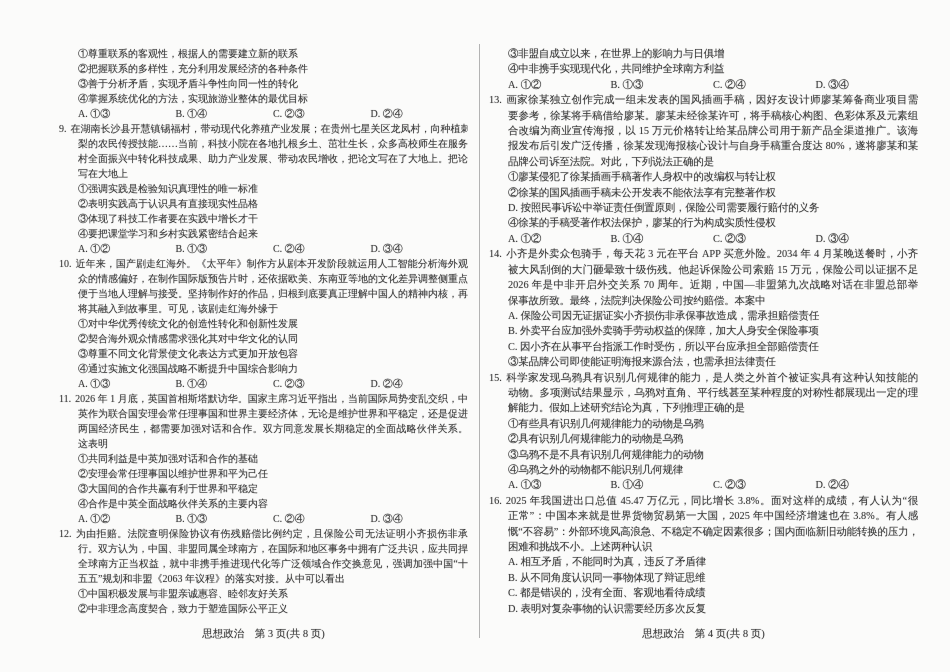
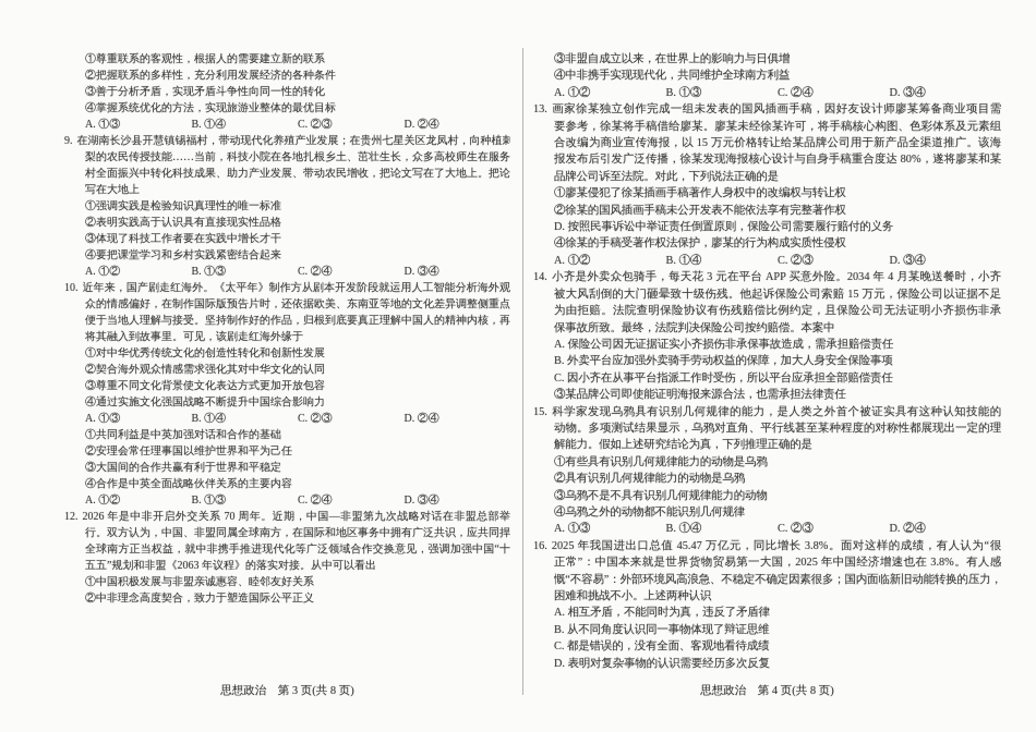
  ①尊重联系的客观性，根据人的需要建立新的联系
  ②把握联系的多样性，充分利用发展经济的各种条件
  ③善于分析矛盾，实现矛盾斗争性向同一性的转化
  ④掌握系统优化的方法，实现旅游业整体的最优目标
  A. ①③
  B. ①④
  C. ②③
  D. ②④
  9. 在湖南长沙县开慧镇锡福村，带动现代化养殖产业发展；在贵州七星关区龙凤村，向种植刺
  梨的农民传授技能……当前，科技小院在各地扎根乡土、茁壮生长，众多高校师生在服务
  村全面振兴中转化科技成果、助力产业发展、带动农民增收，把论文写在了大地上。把论
  写在大地上
  ①强调实践是检验知识真理性的唯一标准
  ②表明实践高于认识具有直接现实性品格
  ③体现了科技工作者要在实践中增长才干
  ④要把课堂学习和乡村实践紧密结合起来
  A. ①②
  B. ①③
  C. ②④
  D. ③④
  10. 近年来，国产剧走红海外。《太平年》制作方从剧本开发阶段就运用人工智能分析海外观
  众的情感偏好，在制作国际版预告片时，还依据欧美、东南亚等地的文化差异调整侧重点
  便于当地人理解与接受。坚持制作好的作品，归根到底要真正理解中国人的精神内核，再
  将其融入到故事里。可见，该剧走红海外缘于
  ①对中华优秀传统文化的创造性转化和创新性发展
  ②契合海外观众情感需求强化其对中华文化的认同
  ③尊重不同文化背景使文化表达方式更加开放包容
  ④通过实施文化强国战略不断提升中国综合影响力
  A. ①③
  B. ①④
  C. ②③
  D. ②④
- 11. 2026 年 1 月底，英国首相斯塔默访华。国家主席习近平指出，当前国际局势变乱交织，中
- 英作为联合国安理会常任理事国和世界主要经济体，无论是维护世界和平稳定，还是促进
- 两国经济民生，都需要加强对话和合作。双方同意发展长期稳定的全面战略伙伴关系。
- 这表明
  ①共同利益是中英加强对话和合作的基础
  ②安理会常任理事国以维护世界和平为己任
  ③大国间的合作共赢有利于世界和平稳定
  ④合作是中英全面战略伙伴关系的主要内容
  A. ①②
  B. ①③
  C. ②④
  D. ③④
- 12. 为由拒赔。法院查明保险协议有伤残赔偿比例约定，且保险公司无法证明小齐损伤非承
+ 12. 2026 年是中非开启外交关系 70 周年。近期，中国—非盟第九次战略对话在非盟总部举
  行。双方认为，中国、非盟同属全球南方，在国际和地区事务中拥有广泛共识，应共同捍
  全球南方正当权益，就中非携手推进现代化等广泛领域合作交换意见，强调加强中国“十
  五五”规划和非盟《2063 年议程》的落实对接。从中可以看出
  ①中国积极发展与非盟亲诚惠容、睦邻友好关系
  ②中非理念高度契合，致力于塑造国际公平正义
  ③非盟自成立以来，在世界上的影响力与日俱增
  ④中非携手实现现代化，共同维护全球南方利益
  A. ①②
  B. ①③
  C. ②④
  D. ③④
  13. 画家徐某独立创作完成一组未发表的国风插画手稿，因好友设计师廖某筹备商业项目需
  要参考，徐某将手稿借给廖某。廖某未经徐某许可，将手稿核心构图、色彩体系及元素组
  合改编为商业宣传海报，以 15 万元价格转让给某品牌公司用于新产品全渠道推广。该海
  报发布后引发广泛传播，徐某发现海报核心设计与自身手稿重合度达 80%，遂将廖某和某
  品牌公司诉至法院。对此，下列说法正确的是
  ①廖某侵犯了徐某插画手稿著作人身权中的改编权与转让权
  ②徐某的国风插画手稿未公开发表不能依法享有完整著作权
  D. 按照民事诉讼中举证责任倒置原则，保险公司需要履行赔付的义务
  ④徐某的手稿受著作权法保护，廖某的行为构成实质性侵权
  A. ①②
  B. ①④
  C. ②③
  D. ③④
  14. 小齐是外卖众包骑手，每天花 3 元在平台 APP 买意外险。2034 年 4 月某晚送餐时，小齐
  被大风刮倒的大门砸晕致十级伤残。他起诉保险公司索赔 15 万元，保险公司以证据不足
- 2026 年是中非开启外交关系 70 周年。近期，中国—非盟第九次战略对话在非盟总部举
+ 为由拒赔。法院查明保险协议有伤残赔偿比例约定，且保险公司无法证明小齐损伤非承
  保事故所致。最终，法院判决保险公司按约赔偿。本案中
  A. 保险公司因无证据证实小齐损伤非承保事故造成，需承担赔偿责任
  B. 外卖平台应加强外卖骑手劳动权益的保障，加大人身安全保险事项
  C. 因小齐在从事平台指派工作时受伤，所以平台应承担全部赔偿责任
  ③某品牌公司即使能证明海报来源合法，也需承担法律责任
  15. 科学家发现乌鸦具有识别几何规律的能力，是人类之外首个被证实具有这种认知技能的
  动物。多项测试结果显示，乌鸦对直角、平行线甚至某种程度的对称性都展现出一定的理
  解能力。假如上述研究结论为真，下列推理正确的是
  ①有些具有识别几何规律能力的动物是乌鸦
  ②具有识别几何规律能力的动物是乌鸦
  ③乌鸦不是不具有识别几何规律能力的动物
  ④乌鸦之外的动物都不能识别几何规律
  A. ①③
  B. ①④
  C. ②③
  D. ②④
  16. 2025 年我国进出口总值 45.47 万亿元，同比增长 3.8%。面对这样的成绩，有人认为“很
  正常”：中国本来就是世界货物贸易第一大国，2025 年中国经济增速也在 3.8%。有人感
  慨“不容易”：外部环境风高浪急、不稳定不确定因素很多；国内面临新旧动能转换的压力，
  困难和挑战不小。上述两种认识
  A. 相互矛盾，不能同时为真，违反了矛盾律
  B. 从不同角度认识同一事物体现了辩证思维
  C. 都是错误的，没有全面、客观地看待成绩
  D. 表明对复杂事物的认识需要经历多次反复
  思想政治 第 3 页(共 8 页)
  思想政治 第 4 页(共 8 页)
